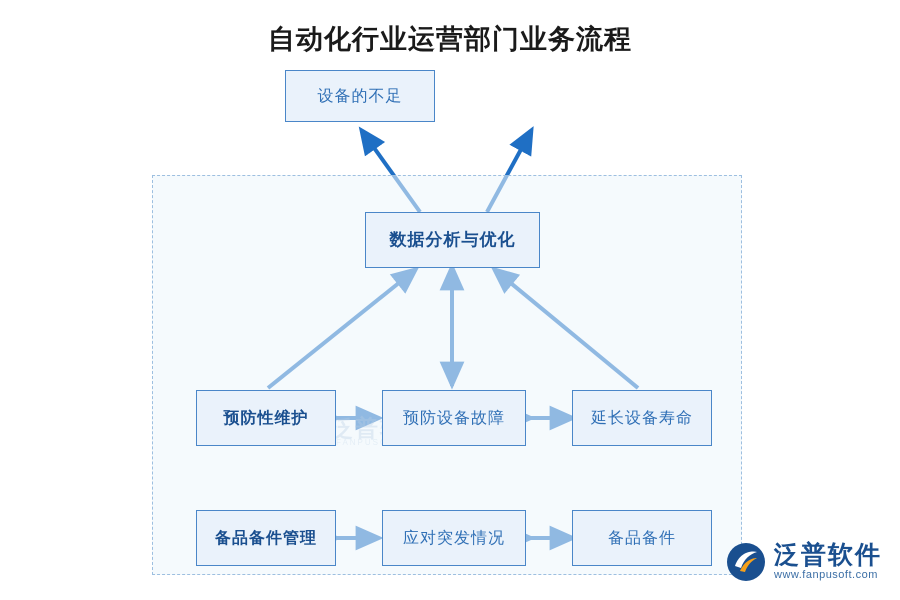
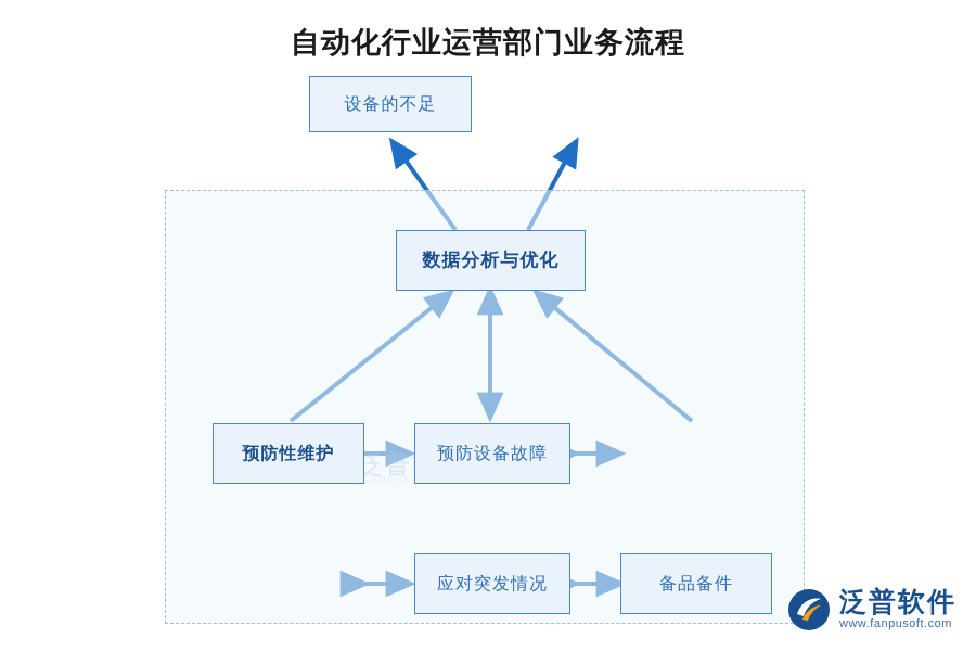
  自动化行业运营部门业务流程
  设备的不足
  数据分析与优化
  预防性维护
  预防设备故障
- 延长设备寿命
- 备品备件管理
  应对突发情况
  备品备件
  泛普软件
  www.fanpusoft.com
